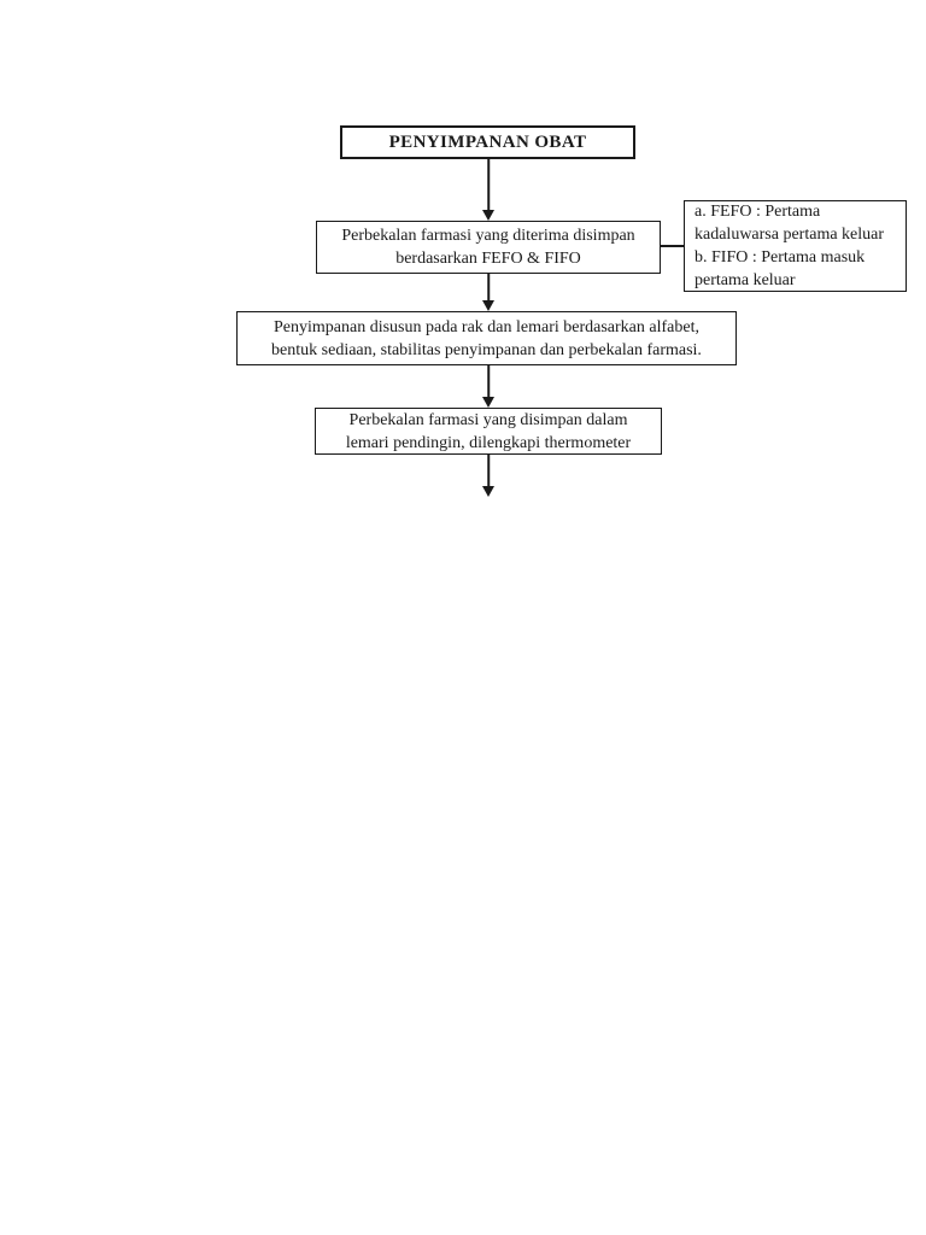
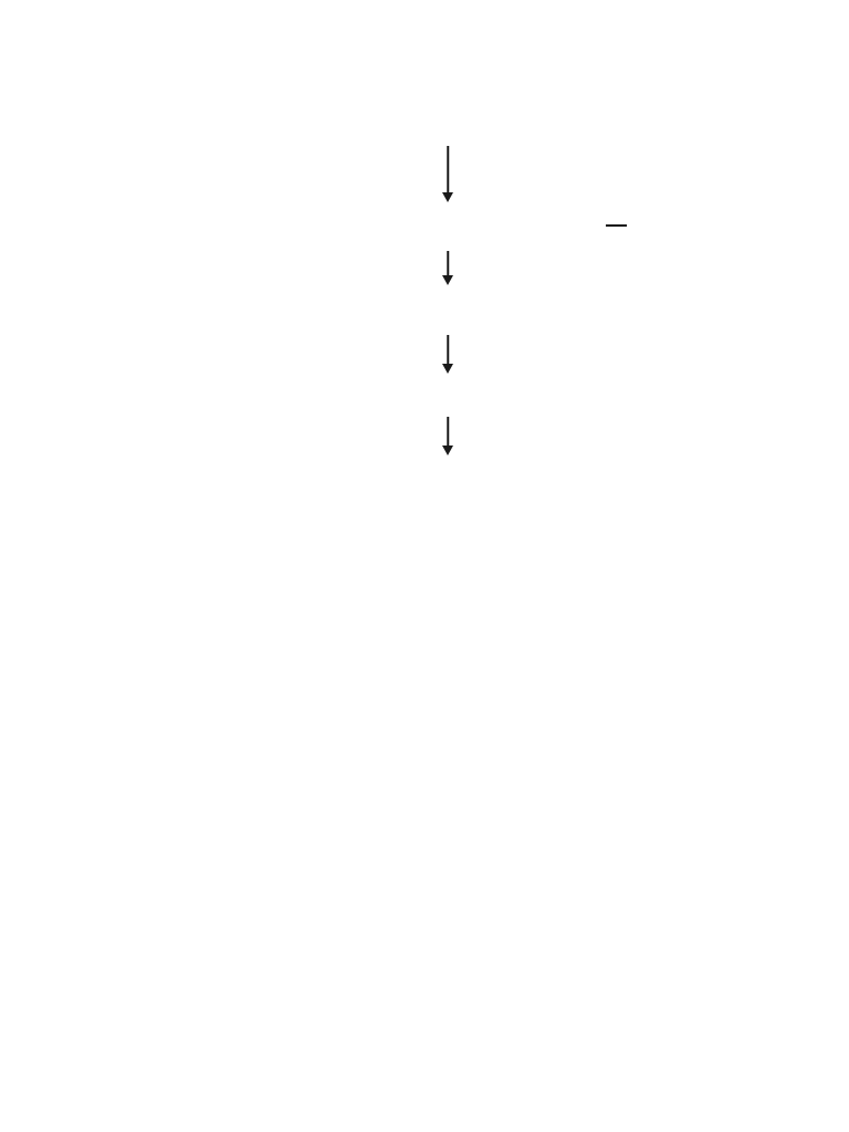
- PENYIMPANAN OBAT
- Perbekalan farmasi yang diterima disimpan
- berdasarkan FEFO & FIFO
- a. FEFO : Pertama
- kadaluwarsa pertama keluar
- b. FIFO : Pertama masuk
- pertama keluar
- Penyimpanan disusun pada rak dan lemari berdasarkan alfabet,
- bentuk sediaan, stabilitas penyimpanan dan perbekalan farmasi.
- Perbekalan farmasi yang disimpan dalam
- lemari pendingin, dilengkapi thermometer
